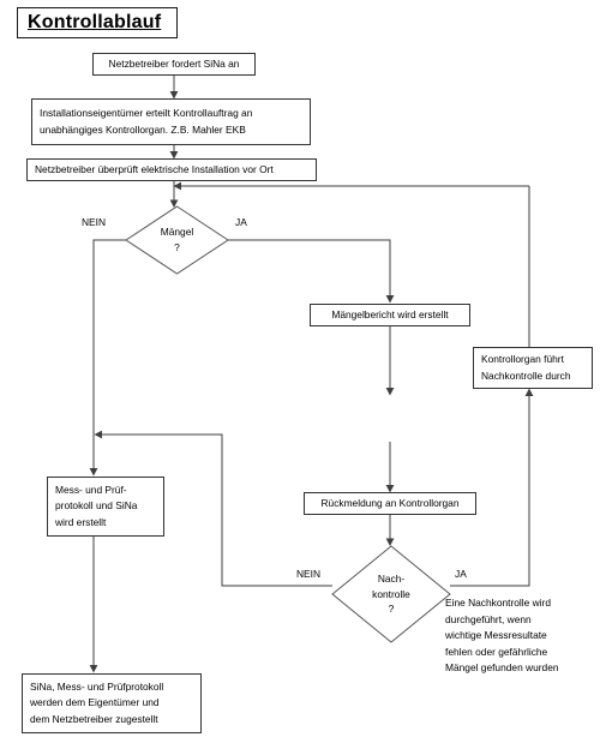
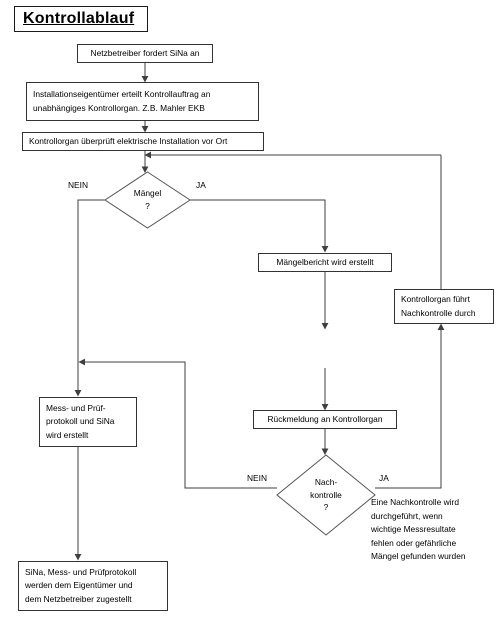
  Kontrollablauf
  Netzbetreiber fordert SiNa an
  Installationseigentümer erteilt Kontrollauftrag an
  unabhängiges Kontrollorgan. Z.B. Mahler EKB
- Netzbetreiber überprüft elektrische Installation vor Ort
+ Kontrollorgan überprüft elektrische Installation vor Ort
  Mängel
  ?
  Mängelbericht wird erstellt
  Kontrollorgan führt
  Nachkontrolle durch
  Rückmeldung an Kontrollorgan
  Mess- und Prüf-
  protokoll und SiNa
  wird erstellt
  Nach-
  kontrolle
  ?
  SiNa, Mess- und Prüfprotokoll
  werden dem Eigentümer und
  dem Netzbetreiber zugestellt
  NEIN
  JA
  NEIN
  JA
  Eine Nachkontrolle wird
  durchgeführt, wenn
  wichtige Messresultate
  fehlen oder gefährliche
  Mängel gefunden wurden
